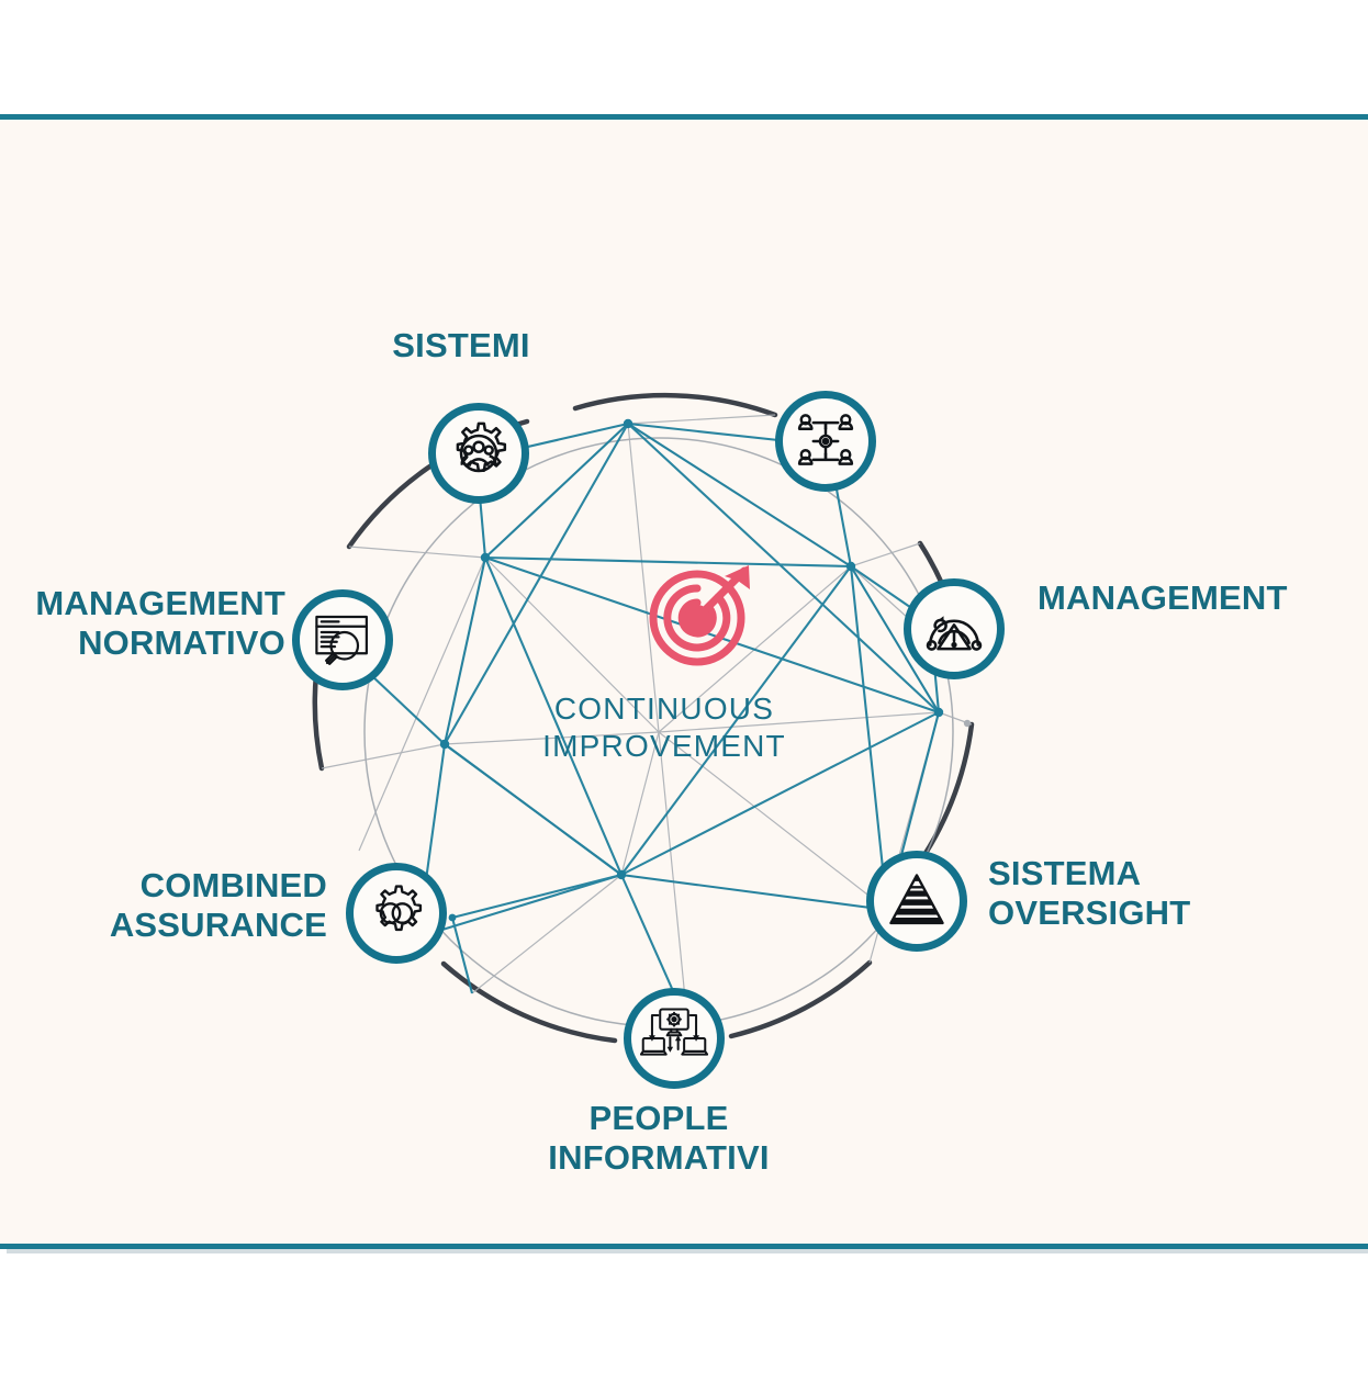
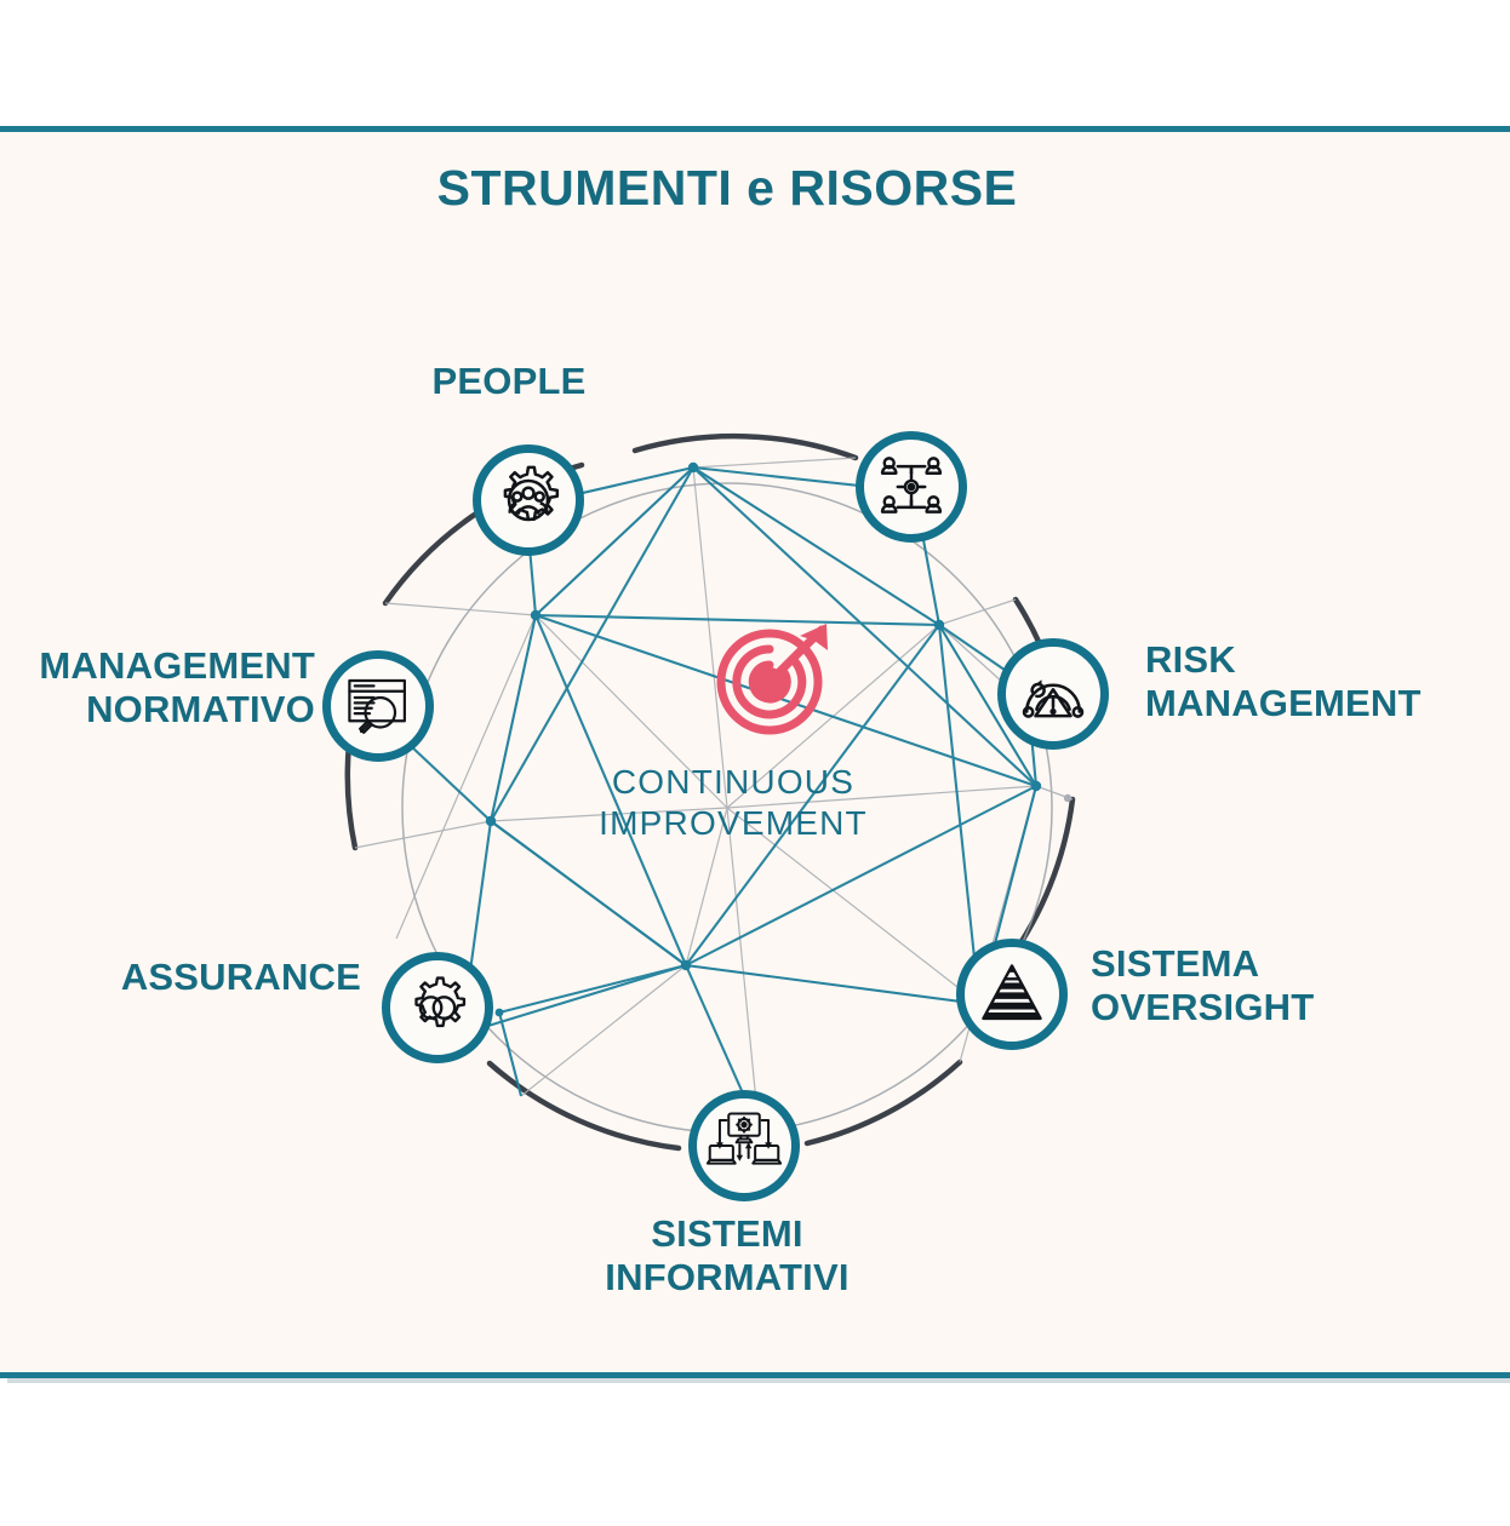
+ STRUMENTI e RISORSE
  CONTINUOUS
  IMPROVEMENT
- SISTEMI
+ PEOPLE
+ RISK
  MANAGEMENT
  SISTEMA
  OVERSIGHT
- PEOPLE
+ SISTEMI
  INFORMATIVI
- COMBINED
  ASSURANCE
  MANAGEMENT
  NORMATIVO
